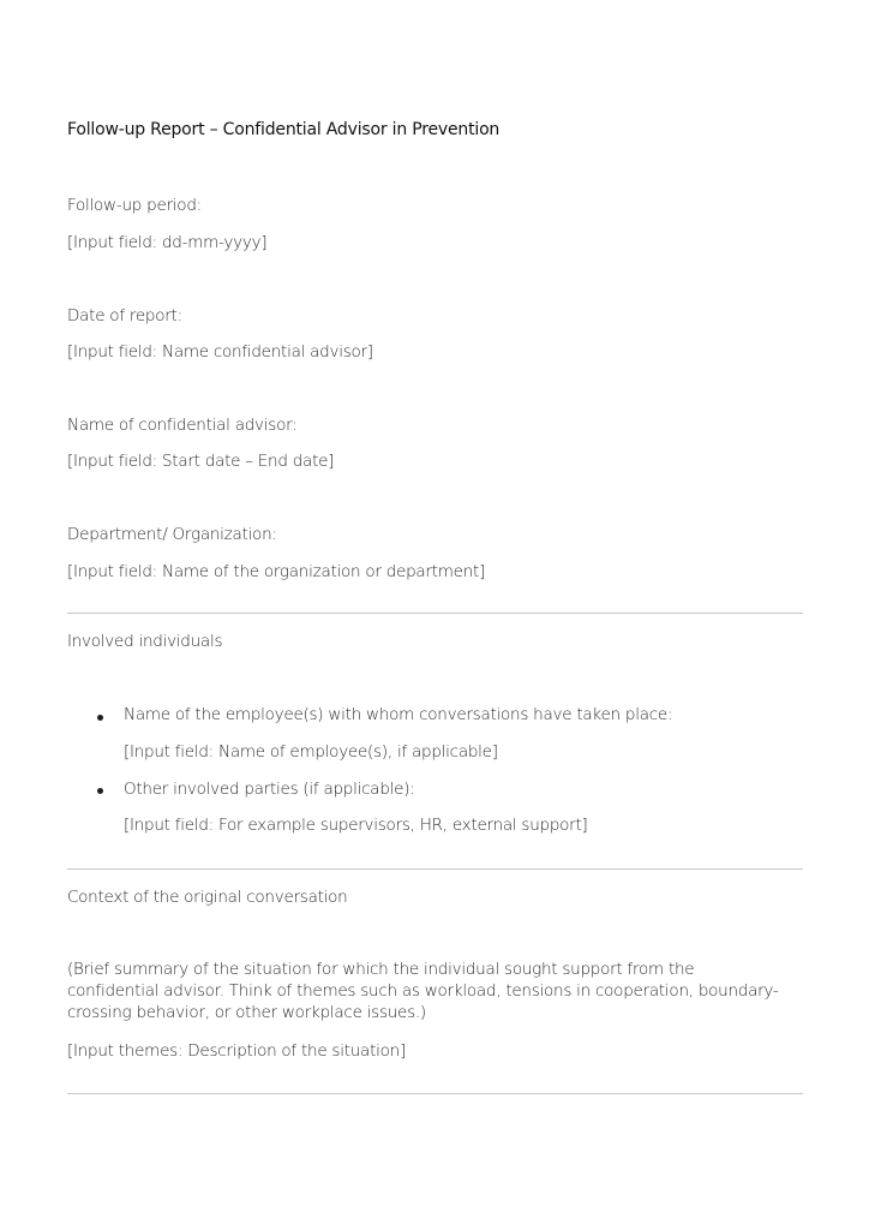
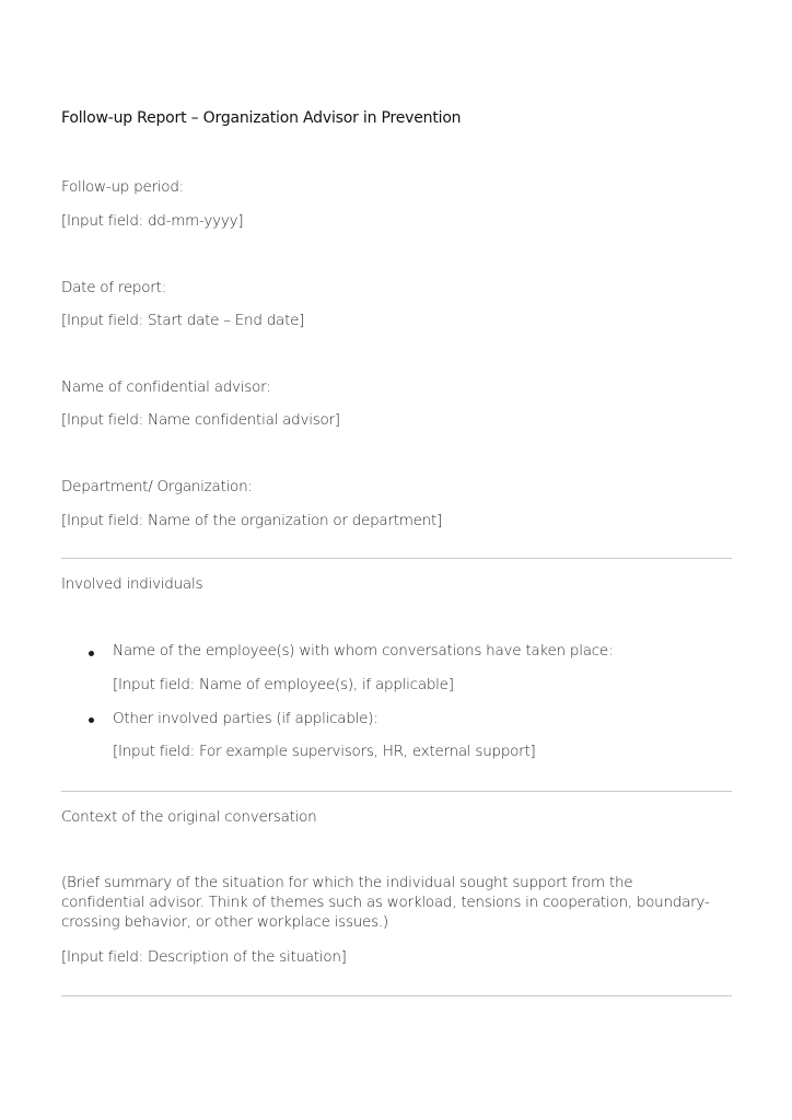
- Follow-up Report – Confidential Advisor in Prevention
+ Follow-up Report – Organization Advisor in Prevention
  Follow-up period:
  [Input field: dd-mm-yyyy]
  Date of report:
- [Input field: Name confidential advisor]
+ [Input field: Start date – End date]
  Name of confidential advisor:
- [Input field: Start date – End date]
+ [Input field: Name confidential advisor]
  Department/ Organization:
  [Input field: Name of the organization or department]
  Involved individuals
  Name of the employee(s) with whom conversations have taken place:
  [Input field: Name of employee(s), if applicable]
  Other involved parties (if applicable):
  [Input field: For example supervisors, HR, external support]
  Context of the original conversation
  (Brief summary of the situation for which the individual sought support from the confidential advisor. Think of themes such as workload, tensions in cooperation, boundary-crossing behavior, or other workplace issues.)
- [Input themes: Description of the situation]
+ [Input field: Description of the situation]
